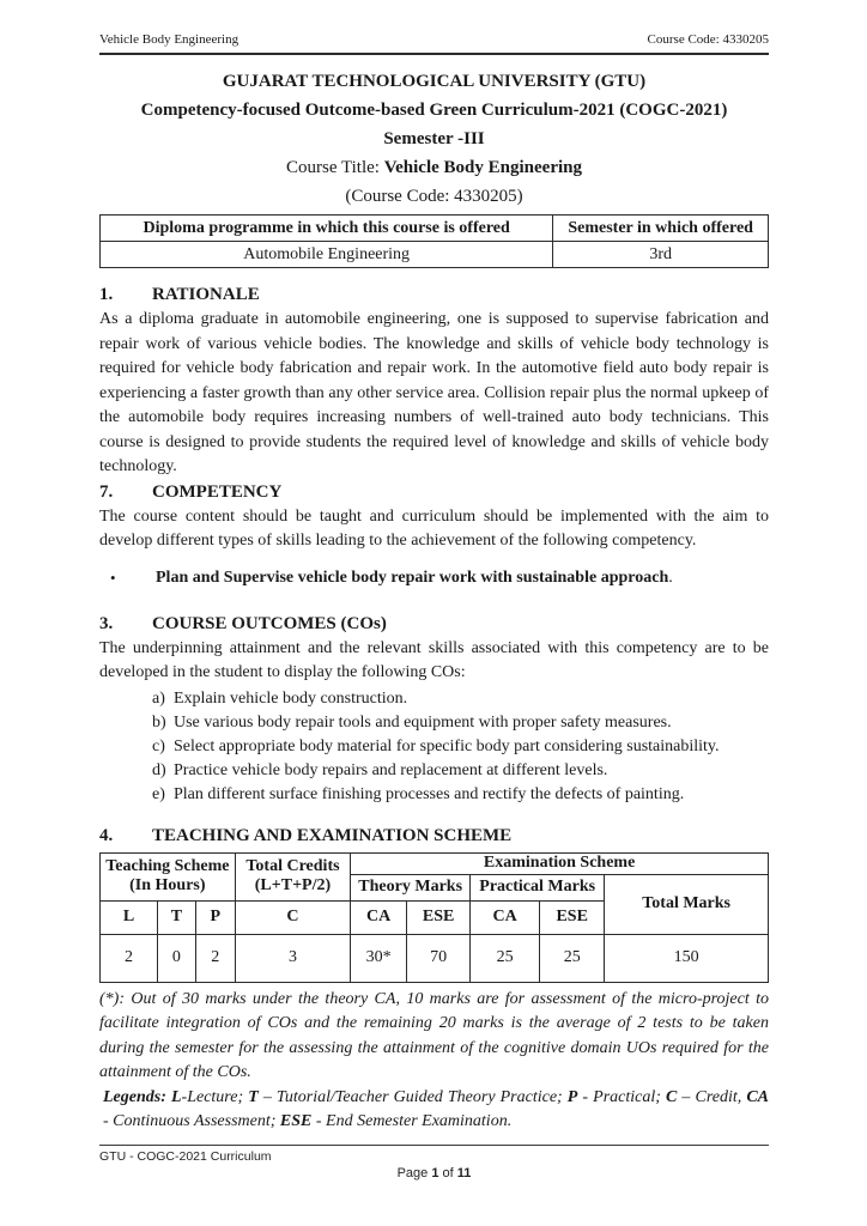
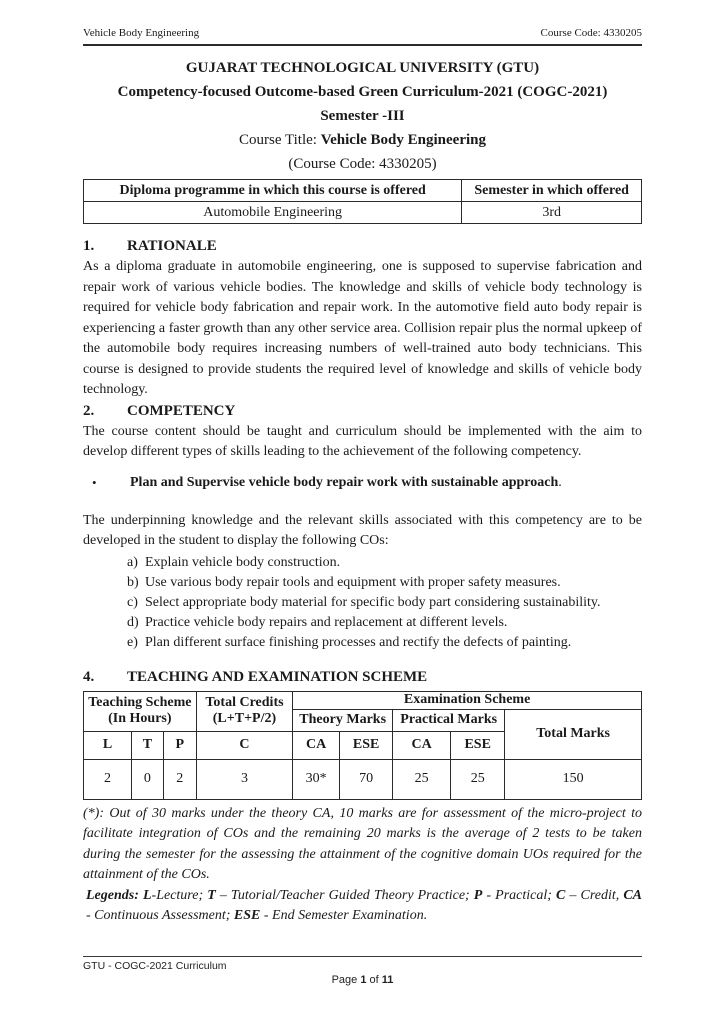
  Vehicle Body Engineering
  Course Code: 4330205
  GUJARAT TECHNOLOGICAL UNIVERSITY (GTU)
  Competency-focused Outcome-based Green Curriculum-2021 (COGC-2021)
  Semester -III
  Course Title: Vehicle Body Engineering
  (Course Code: 4330205)
  Diploma programme in which this course is offered	Semester in which offered
  Automobile Engineering	3rd
  1.
  RATIONALE
  As a diploma graduate in automobile engineering, one is supposed to supervise fabrication and repair work of various vehicle bodies. The knowledge and skills of vehicle body technology is required for vehicle body fabrication and repair work. In the automotive field auto body repair is experiencing a faster growth than any other service area. Collision repair plus the normal upkeep of the automobile body requires increasing numbers of well-trained auto body technicians. This course is designed to provide students the required level of knowledge and skills of vehicle body technology.
- 7.
+ 2.
  COMPETENCY
  The course content should be taught and curriculum should be implemented with the aim to develop different types of skills leading to the achievement of the following competency.
  •
  Plan and Supervise vehicle body repair work with sustainable approach.
- 3.
- COURSE OUTCOMES (COs)
- The underpinning attainment and the relevant skills associated with this competency are to be developed in the student to display the following COs:
+ The underpinning knowledge and the relevant skills associated with this competency are to be developed in the student to display the following COs:
  a)
  Explain vehicle body construction.
  b)
  Use various body repair tools and equipment with proper safety measures.
  c)
  Select appropriate body material for specific body part considering sustainability.
  d)
  Practice vehicle body repairs and replacement at different levels.
  e)
  Plan different surface finishing processes and rectify the defects of painting.
  4.
  TEACHING AND EXAMINATION SCHEME
  Teaching Scheme (In Hours)	Total Credits (L+T+P/2)	Examination Scheme
  Theory Marks	Practical Marks	Total Marks
  L	T	P	C	CA	ESE	CA	ESE
  2	0	2	3	30*	70	25	25	150
  (*): Out of 30 marks under the theory CA, 10 marks are for assessment of the micro-project to facilitate integration of COs and the remaining 20 marks is the average of 2 tests to be taken during the semester for the assessing the attainment of the cognitive domain UOs required for the attainment of the COs.
  Legends: L-Lecture; T – Tutorial/Teacher Guided Theory Practice; P - Practical; C – Credit, CA - Continuous Assessment; ESE - End Semester Examination.
  GTU - COGC-2021 Curriculum
  Page 1 of 11
